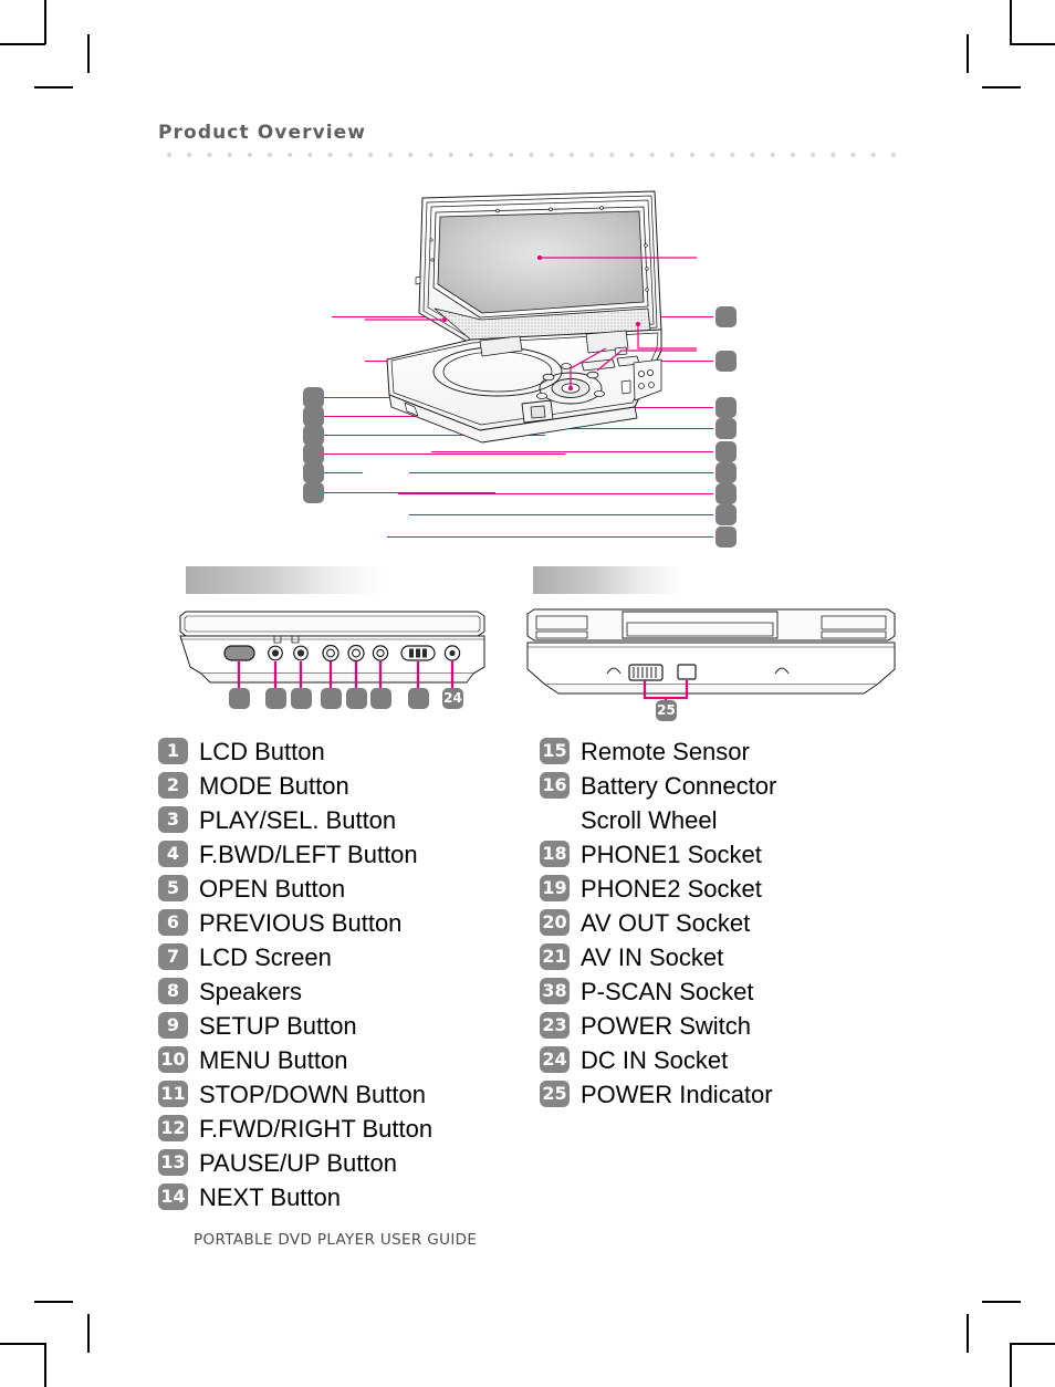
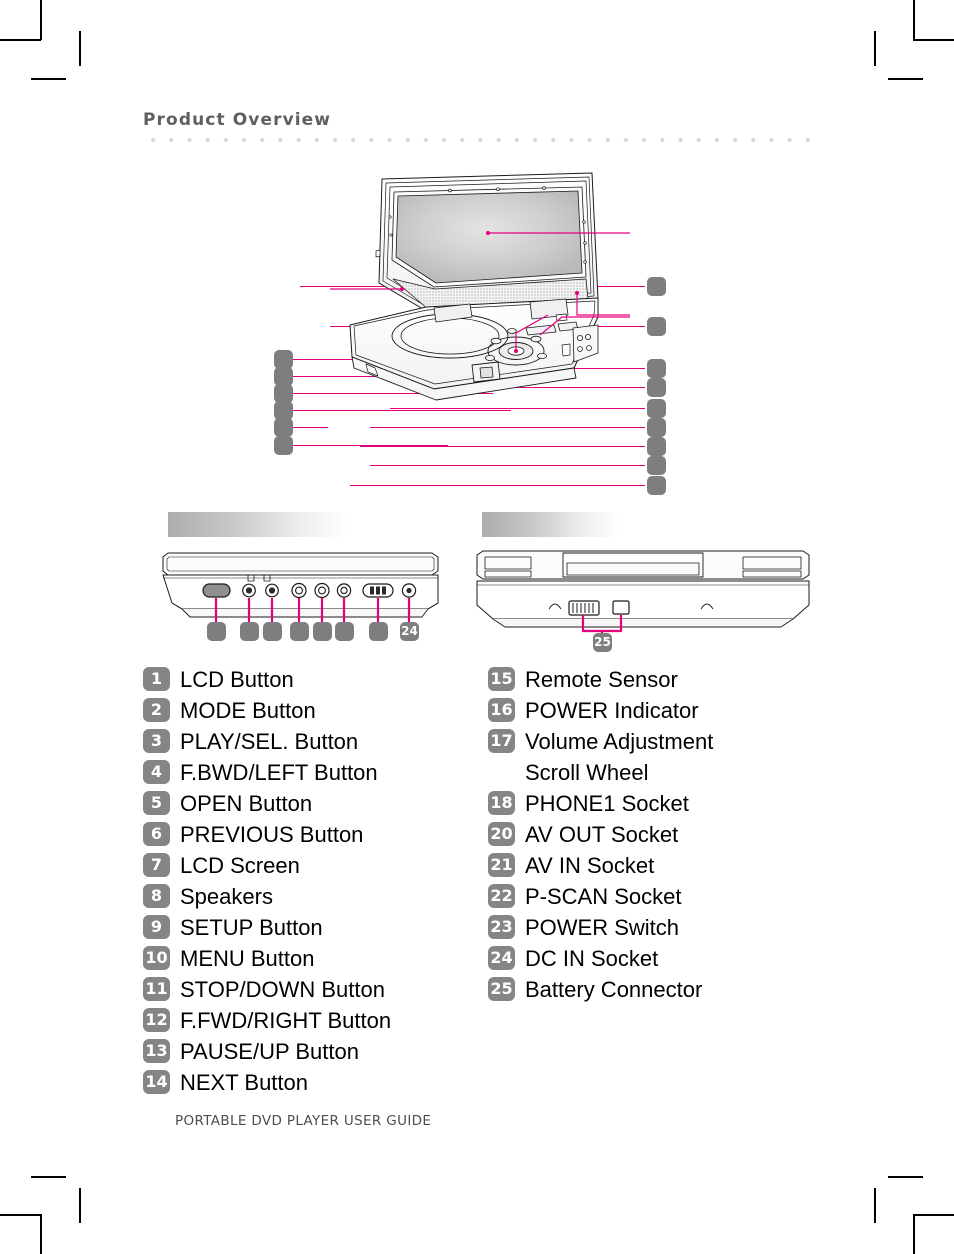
  Product Overview
  24
  25
  1
  LCD Button
  2
  MODE Button
  3
  PLAY/SEL. Button
  4
  F.BWD/LEFT Button
  5
  OPEN Button
  6
  PREVIOUS Button
  7
  LCD Screen
  8
  Speakers
  9
  SETUP Button
  10
  MENU Button
  11
  STOP/DOWN Button
  12
  F.FWD/RIGHT Button
  13
  PAUSE/UP Button
  14
  NEXT Button
  15
  Remote Sensor
  16
- Battery Connector
+ POWER Indicator
+ 17
+ Volume Adjustment
  Scroll Wheel
  18
  PHONE1 Socket
- 19
- PHONE2 Socket
  20
  AV OUT Socket
  21
  AV IN Socket
- 38
+ 22
  P-SCAN Socket
  23
  POWER Switch
  24
  DC IN Socket
  25
- POWER Indicator
+ Battery Connector
  PORTABLE DVD PLAYER USER GUIDE
